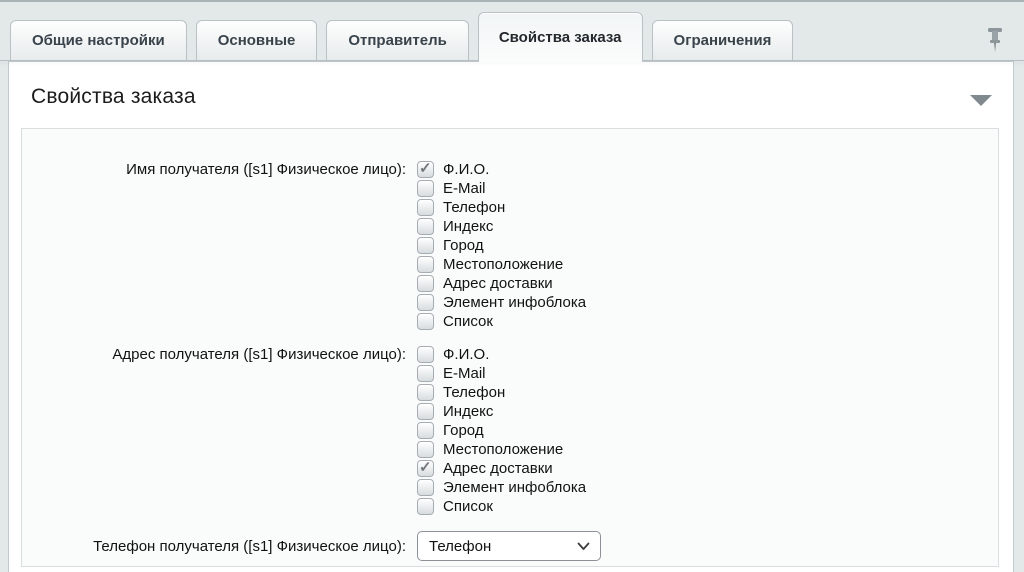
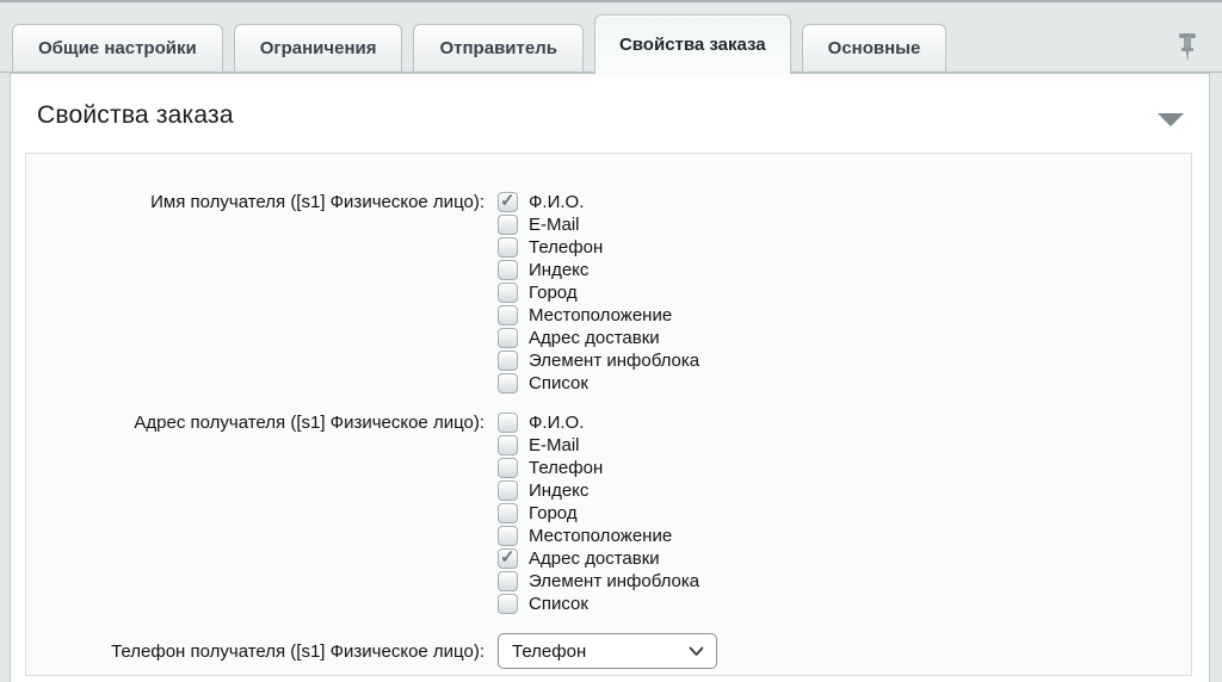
  Общие настройки
- Основные
+ Ограничения
  Отправитель
  Свойства заказа
- Ограничения
+ Основные
  Свойства заказа
  Имя получателя ([s1] Физическое лицо):
  ✓
  Ф.И.О.
  E-Mail
  Телефон
  Индекс
  Город
  Местоположение
  Адрес доставки
  Элемент инфоблока
  Список
  Адрес получателя ([s1] Физическое лицо):
  Ф.И.О.
  E-Mail
  Телефон
  Индекс
  Город
  Местоположение
  ✓
  Адрес доставки
  Элемент инфоблока
  Список
  Телефон получателя ([s1] Физическое лицо):
  Телефон
